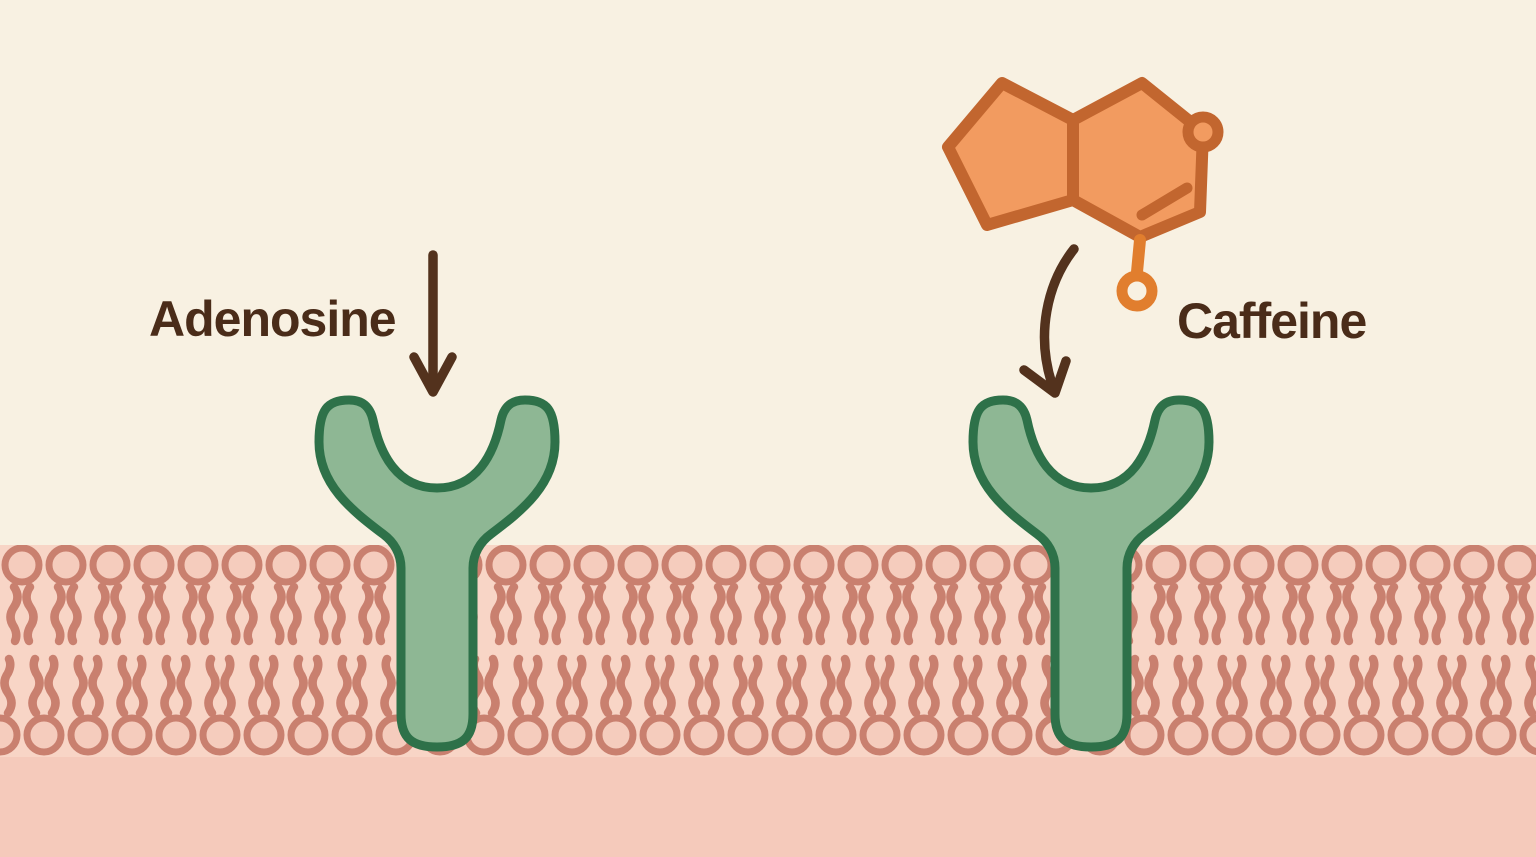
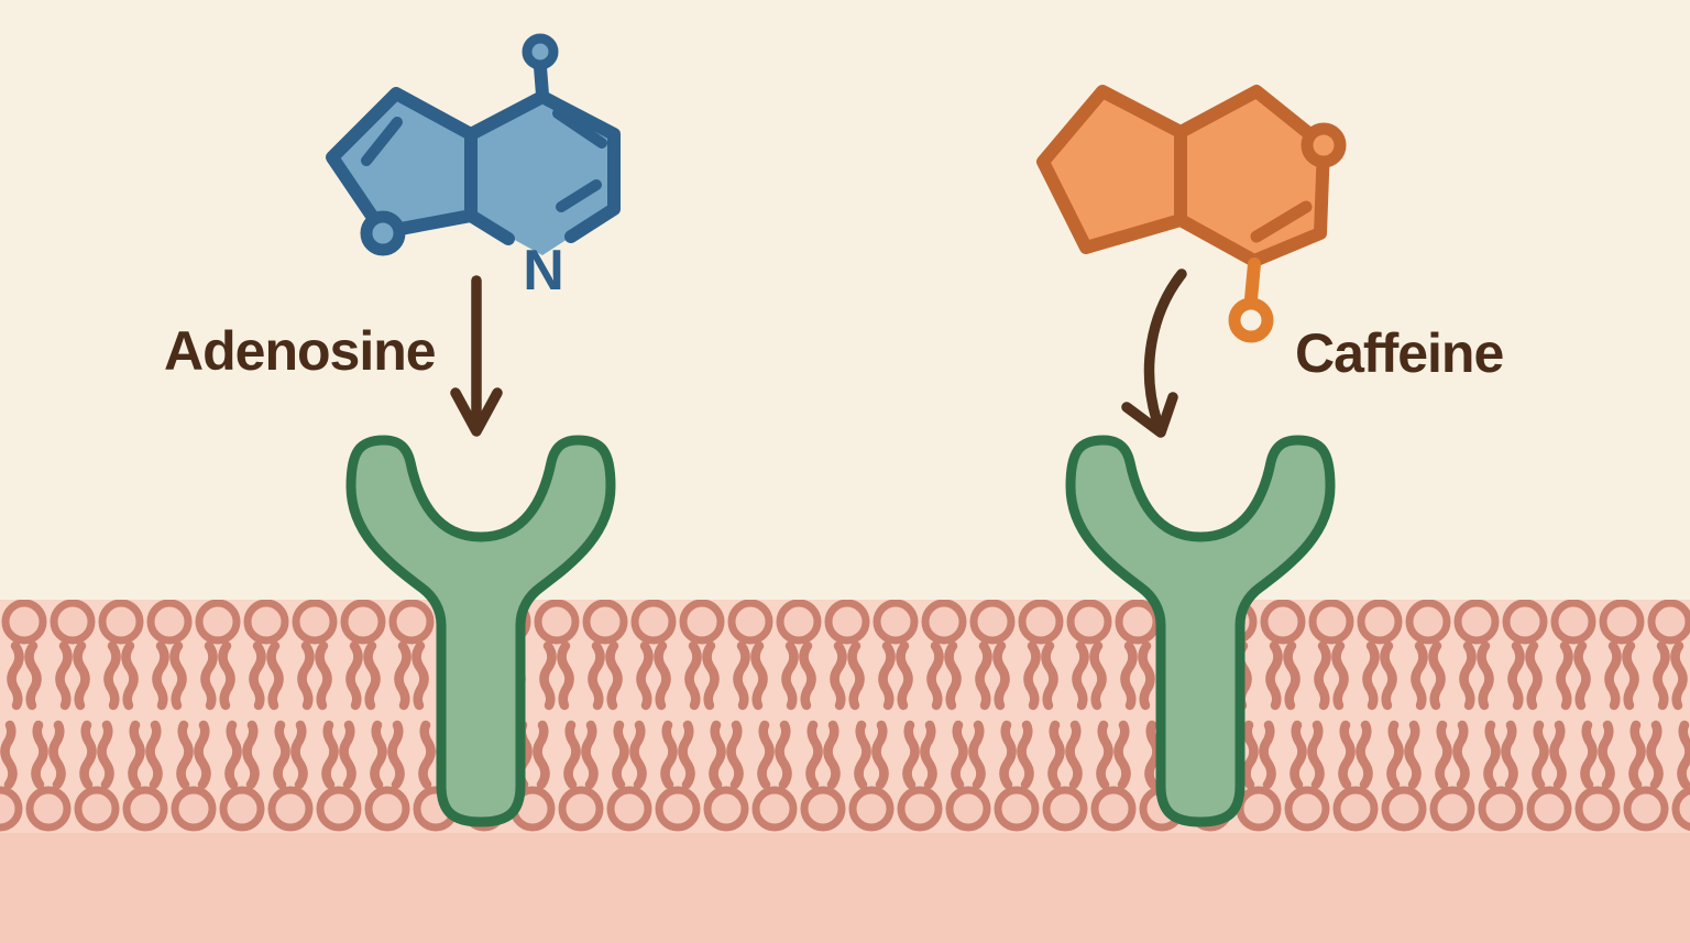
+ N
  Adenosine
  Caffeine
